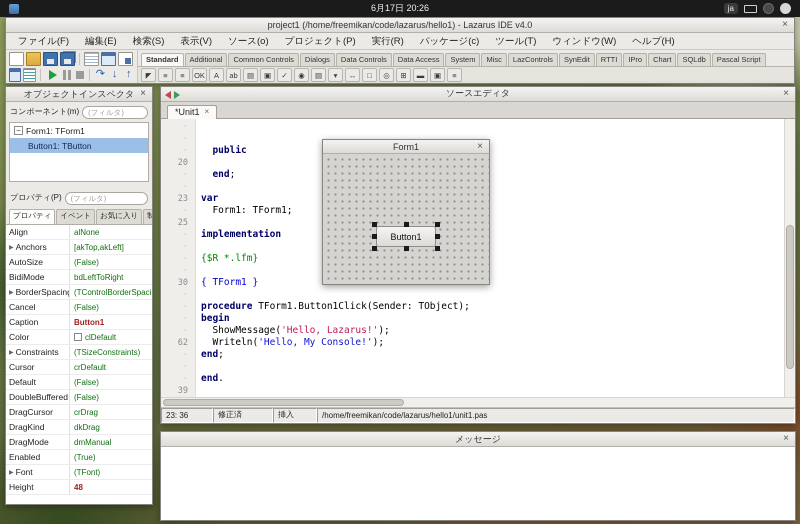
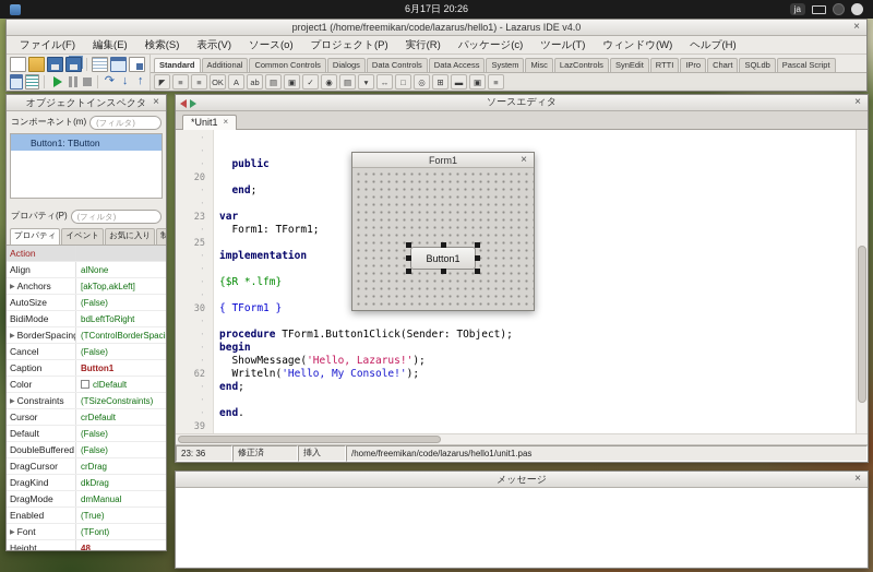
  6月17日 20:26
  ja
  project1 (/home/freemikan/code/lazarus/hello1) - Lazarus IDE v4.0
  ファイル(F)
  編集(E)
  検索(S)
  表示(V)
  ソース(o)
  プロジェクト(P)
  実行(R)
  パッケージ(c)
  ツール(T)
  ウィンドウ(W)
  ヘルプ(H)
  Standard
  Additional
  Common Controls
  Dialogs
  Data Controls
  Data Access
  System
  Misc
  LazControls
  SynEdit
  RTTI
  IPro
  Chart
  SQLdb
  Pascal Script
  ◤
  ≡
  ≡
  OK
  A
  ab
  ▤
  ▣
  ✓
  ◉
  ▤
  ▾
  ↔
  □
  ◎
  ⊞
  ▬
  ▣
  ≡
  オブジェクトインスペクタ
  コンポーネント(m)
  (フィルタ)
- −
- Form1: TForm1
  Button1: TButton
  プロパティ(P)
  (フィルタ)
  プロパティ
  イベント
  お気に入り
+ Action
  Align
  alNone
  Anchors
  [akTop,akLeft]
  AutoSize
  (False)
  BidiMode
  bdLeftToRight
  BorderSpacin
  (TControlBorderSpaci
  Cancel
  (False)
  Caption
  Button1
  Color
  clDefault
  Constraints
  (TSizeConstraints)
  Cursor
  crDefault
  Default
  (False)
  DoubleBuffered
  (False)
  DragCursor
  crDrag
  DragKind
  dkDrag
  DragMode
  dmManual
  Enabled
  (True)
  Font
  (TFont)
  Height
  48
  ソースエディタ
  *Unit1
  ·
  ·
  ·
  public
  20
  ·
  end;
  ·
  23
  var
  ·
  Form1: TForm1;
  25
  ·
  implementation
  ·
  ·
  {$R *.lfm}
  ·
  30
  { TForm1 }
  ·
  ·
  procedure TForm1.Button1Click(Sender: TObject);
  ·
  begin
  ·
  ShowMessage('Hello, Lazarus!');
  62
  Writeln('Hello, My Console!');
  ·
  end;
  ·
  ·
  end.
  39
  23: 36
  修正済
  挿入
  /home/freemikan/code/lazarus/hello1/unit1.pas
  Form1
  Button1
  メッセージ
